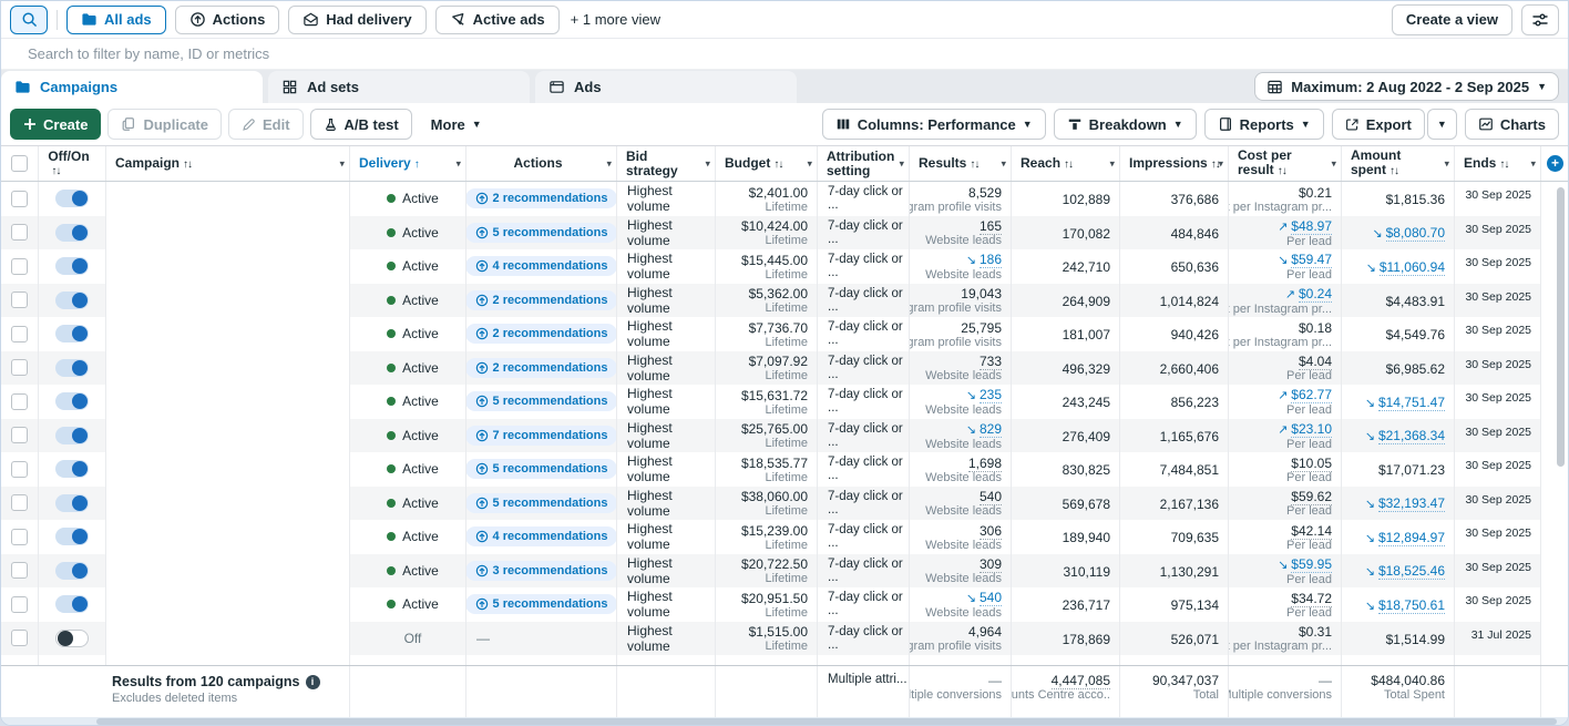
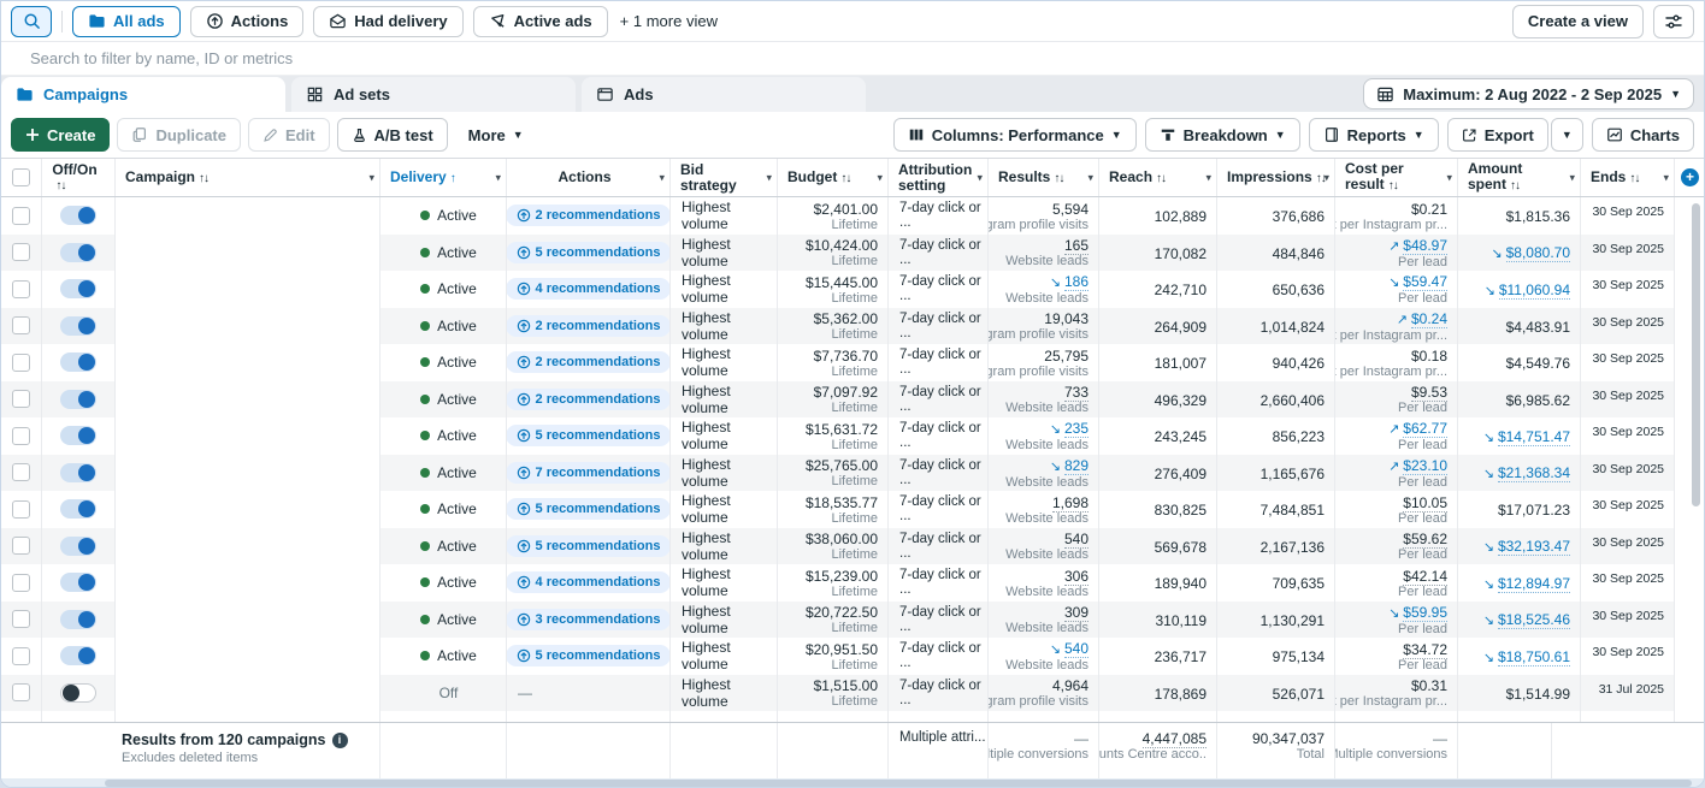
  All ads
  Actions
  Had delivery
  Active ads
  + 1 more view
  Create a view
  Search to filter by name, ID or metrics
  Campaigns
  Ad sets
  Ads
  Maximum: 2 Aug 2022 - 2 Sep 2025
  ▼
  Create
  Duplicate
  Edit
  A/B test
  More
  ▼
  Columns: Performance
  ▼
  Breakdown
  ▼
  Reports
  ▼
  Export
  ▼
  Charts
  Off/On
  ↑↓
  Campaign ↑↓
  ▾
  Delivery ↑
  ▾
  Actions
  ▾
  Bid strategy
  ▾
  Budget ↑↓
  ▾
  Attribution setting
  ▾
  Results ↑↓
  ▾
  Reach ↑↓
  ▾
  Impressions ↑↓
  ▾
  Cost per result ↑↓
  ▾
  Amount spent ↑↓
  ▾
  Ends ↑↓
  ▾
  +
  Active
  2 recommendations
  Highest volume
  $2,401.00
  Lifetime
  7-day click or ...
- 8,529
+ 5,594
  gram profile visits
  102,889
  376,686
  $0.21
  t per Instagram pr...
  $1,815.36
  30 Sep 2025
  Active
  5 recommendations
  Highest volume
  $10,424.00
  Lifetime
  7-day click or ...
  165
  Website leads
  170,082
  484,846
  ↗ $48.97
  Per lead
  ↘ $8,080.70
  30 Sep 2025
  Active
  4 recommendations
  Highest volume
  $15,445.00
  Lifetime
  7-day click or ...
  ↘ 186
  Website leads
  242,710
  650,636
  ↘ $59.47
  Per lead
  ↘ $11,060.94
  30 Sep 2025
  Active
  2 recommendations
  Highest volume
  $5,362.00
  Lifetime
  7-day click or ...
  19,043
  gram profile visits
  264,909
  1,014,824
  ↗ $0.24
  t per Instagram pr...
  $4,483.91
  30 Sep 2025
  Active
  2 recommendations
  Highest volume
  $7,736.70
  Lifetime
  7-day click or ...
  25,795
  gram profile visits
  181,007
  940,426
  $0.18
  t per Instagram pr...
  $4,549.76
  30 Sep 2025
  Active
  2 recommendations
  Highest volume
  $7,097.92
  Lifetime
  7-day click or ...
  733
  Website leads
  496,329
  2,660,406
- $4.04
+ $9.53
  Per lead
  $6,985.62
  30 Sep 2025
  Active
  5 recommendations
  Highest volume
  $15,631.72
  Lifetime
  7-day click or ...
  ↘ 235
  Website leads
  243,245
  856,223
  ↗ $62.77
  Per lead
  ↘ $14,751.47
  30 Sep 2025
  Active
  7 recommendations
  Highest volume
  $25,765.00
  Lifetime
  7-day click or ...
  ↘ 829
  Website leads
  276,409
  1,165,676
  ↗ $23.10
  Per lead
  ↘ $21,368.34
  30 Sep 2025
  Active
  5 recommendations
  Highest volume
  $18,535.77
  Lifetime
  7-day click or ...
  1,698
  Website leads
  830,825
  7,484,851
  $10.05
  Per lead
  $17,071.23
  30 Sep 2025
  Active
  5 recommendations
  Highest volume
  $38,060.00
  Lifetime
  7-day click or ...
  540
  Website leads
  569,678
  2,167,136
  $59.62
  Per lead
  ↘ $32,193.47
  30 Sep 2025
  Active
  4 recommendations
  Highest volume
  $15,239.00
  Lifetime
  7-day click or ...
  306
  Website leads
  189,940
  709,635
  $42.14
  Per lead
  ↘ $12,894.97
  30 Sep 2025
  Active
  3 recommendations
  Highest volume
  $20,722.50
  Lifetime
  7-day click or ...
  309
  Website leads
  310,119
  1,130,291
  ↘ $59.95
  Per lead
  ↘ $18,525.46
  30 Sep 2025
  Active
  5 recommendations
  Highest volume
  $20,951.50
  Lifetime
  7-day click or ...
  ↘ 540
  Website leads
  236,717
  975,134
  $34.72
  Per lead
  ↘ $18,750.61
  30 Sep 2025
  Off
  —
  Highest volume
  $1,515.00
  Lifetime
  7-day click or ...
  4,964
  gram profile visits
  178,869
  526,071
  $0.31
  t per Instagram pr...
  $1,514.99
  31 Jul 2025
  Results from 120 campaigns
  i
  Excludes deleted items
  Multiple attri...
  —
  ltiple conversions
  4,447,085
  unts Centre acco..
  90,347,037
  Total
  —
  ultiple conversions
- $484,040.86
- Total Spent
